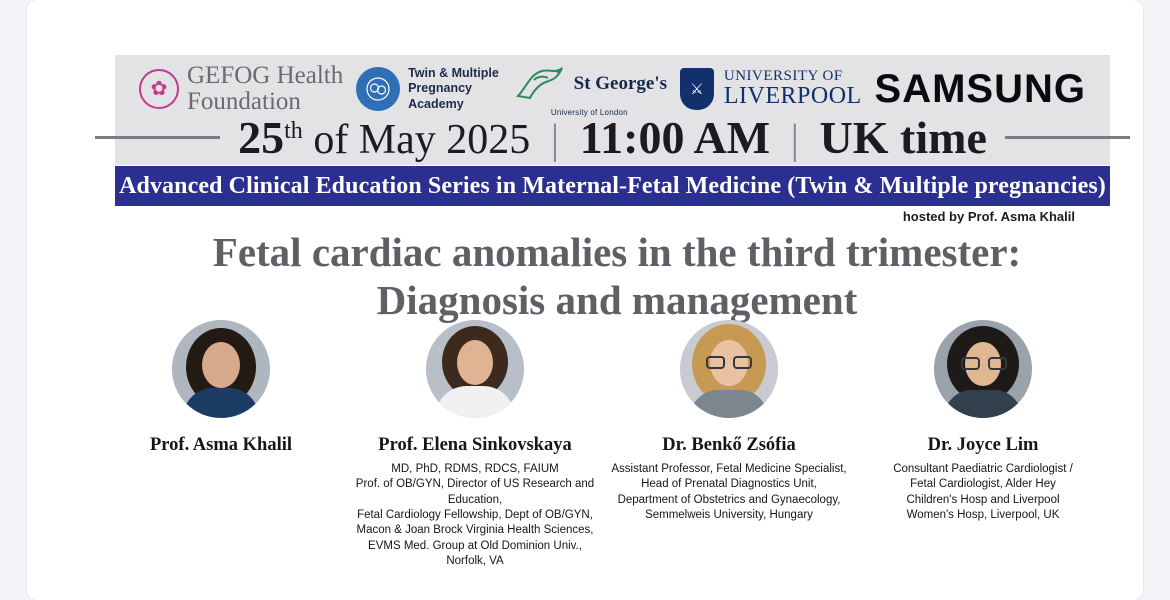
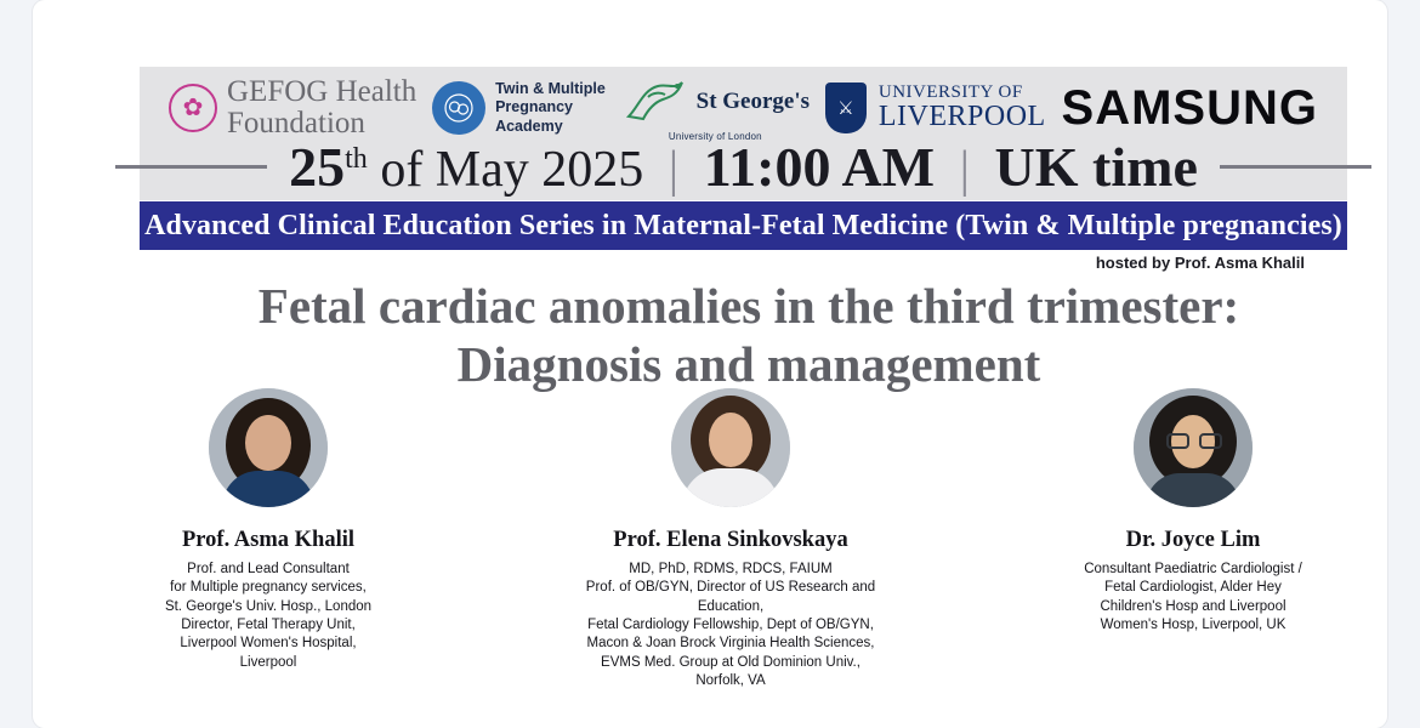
  ✿
  GEFOG Health
  Foundation
  Twin & Multiple
  Pregnancy
  Academy
  St George's
  University of London
  ⚔
  UNIVERSITY OF
  LIVERPOOL
  SAMSUNG
  25th of May 2025 | 11:00 AM | UK time
  Advanced Clinical Education Series in Maternal-Fetal Medicine (Twin & Multiple pregnancies)
  hosted by Prof. Asma Khalil
  Fetal cardiac anomalies in the third trimester:
  Diagnosis and management
  Prof. Asma Khalil
+ Prof. and Lead Consultant
+ for Multiple pregnancy services,
+ St. George's Univ. Hosp., London
+ Director, Fetal Therapy Unit,
+ Liverpool Women's Hospital,
+ Liverpool
  Prof. Elena Sinkovskaya
  MD, PhD, RDMS, RDCS, FAIUM
  Prof. of OB/GYN, Director of US Research and Education,
  Fetal Cardiology Fellowship, Dept of OB/GYN,
  Macon & Joan Brock Virginia Health Sciences,
  EVMS Med. Group at Old Dominion Univ.,
  Norfolk, VA
- Dr. Benkő Zsófia
- Assistant Professor, Fetal Medicine Specialist,
- Head of Prenatal Diagnostics Unit,
- Department of Obstetrics and Gynaecology,
- Semmelweis University, Hungary
  Dr. Joyce Lim
  Consultant Paediatric Cardiologist /
  Fetal Cardiologist, Alder Hey
  Children's Hosp and Liverpool
  Women's Hosp, Liverpool, UK
